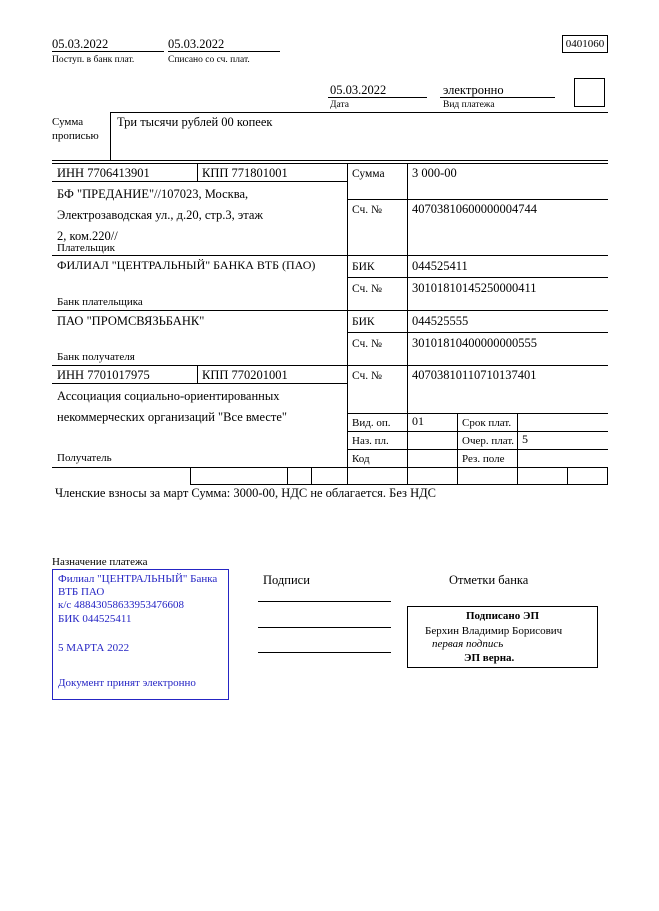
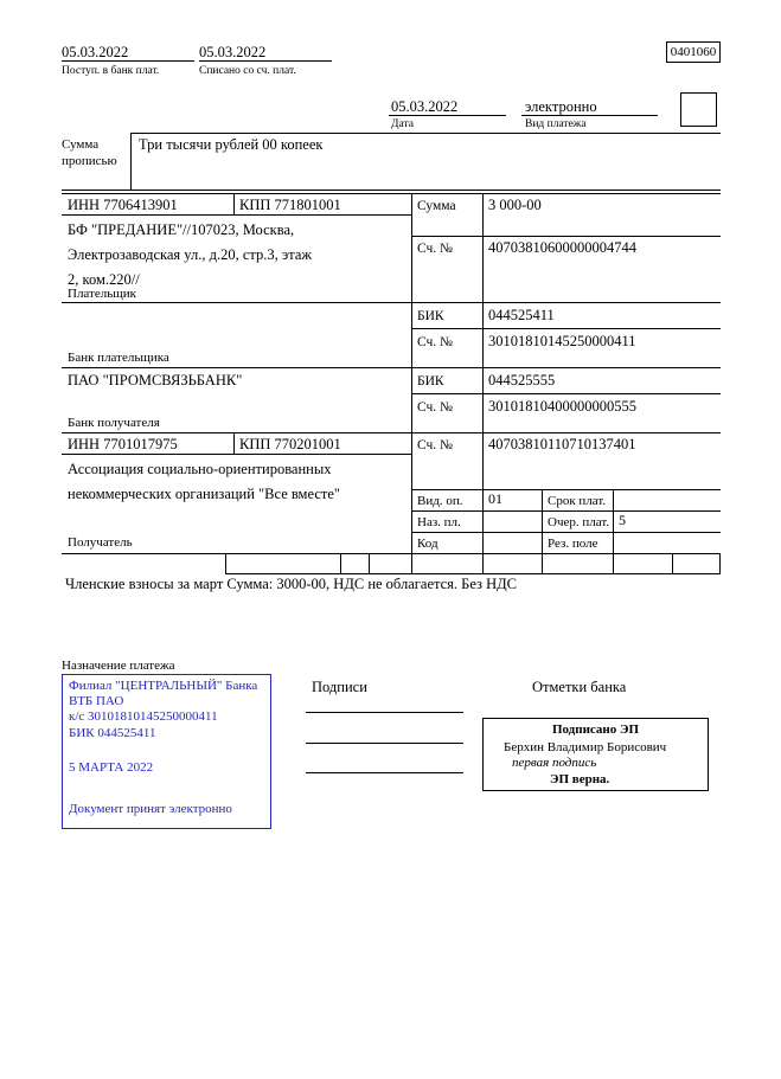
  05.03.2022
  Поступ. в банк плат.
  05.03.2022
  Списано со сч. плат.
  0401060
  05.03.2022
  Дата
  электронно
  Вид платежа
  Сумма прописью
  Три тысячи рублей 00 копеек
  ИНН 7706413901
  КПП 771801001
  Сумма
  3 000-00
  БФ "ПРЕДАНИЕ"//107023, Москва,
  Электрозаводская ул., д.20, стр.3, этаж
  2, ком.220//
  Сч. №
  40703810600000004744
  Плательщик
- ФИЛИАЛ "ЦЕНТРАЛЬНЫЙ" БАНКА ВТБ (ПАО)
  БИК
  044525411
  Сч. №
  30101810145250000411
  Банк плательщика
  ПАО "ПРОМСВЯЗЬБАНК"
  БИК
  044525555
  Сч. №
  30101810400000000555
  Банк получателя
  ИНН 7701017975
  КПП 770201001
  Сч. №
  40703810110710137401
  Ассоциация социально-ориентированных
  некоммерческих организаций "Все вместе"
  Вид. оп.
  01
  Срок плат.
  Наз. пл.
  Очер. плат.
  5
  Получатель
  Код
  Рез. поле
  Членские взносы за март Сумма: 3000-00, НДС не облагается. Без НДС
  Назначение платежа
  Филиал "ЦЕНТРАЛЬНЫЙ" Банка
  ВТБ ПАО
- к/с 48843058633953476608
+ к/с 30101810145250000411
  БИК 044525411
  5 МАРТА 2022
  Документ принят электронно
  Подписи
  Отметки банка
  Подписано ЭП
  Берхин Владимир Борисович
  первая подпись
  ЭП верна.
